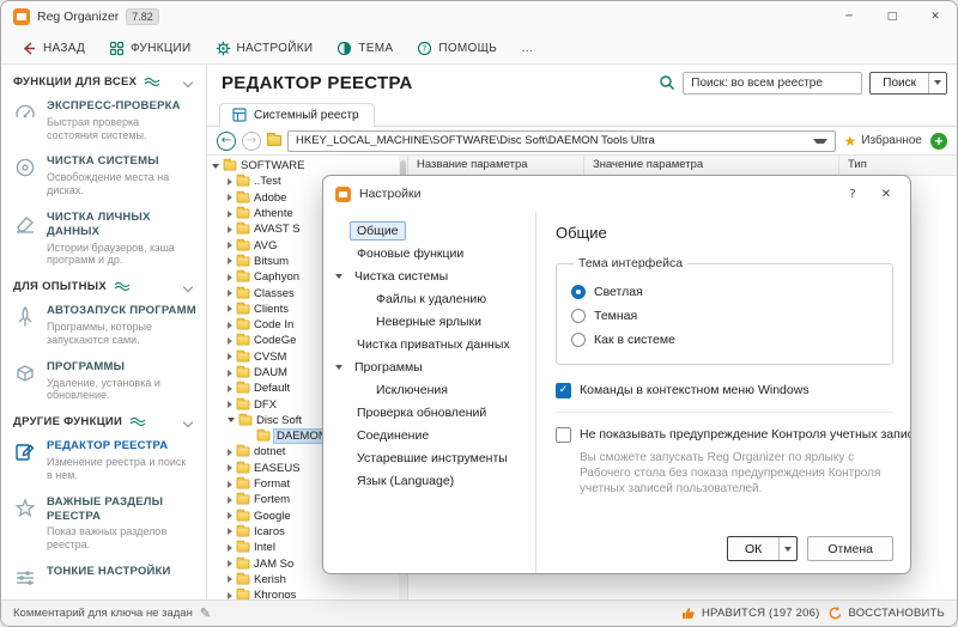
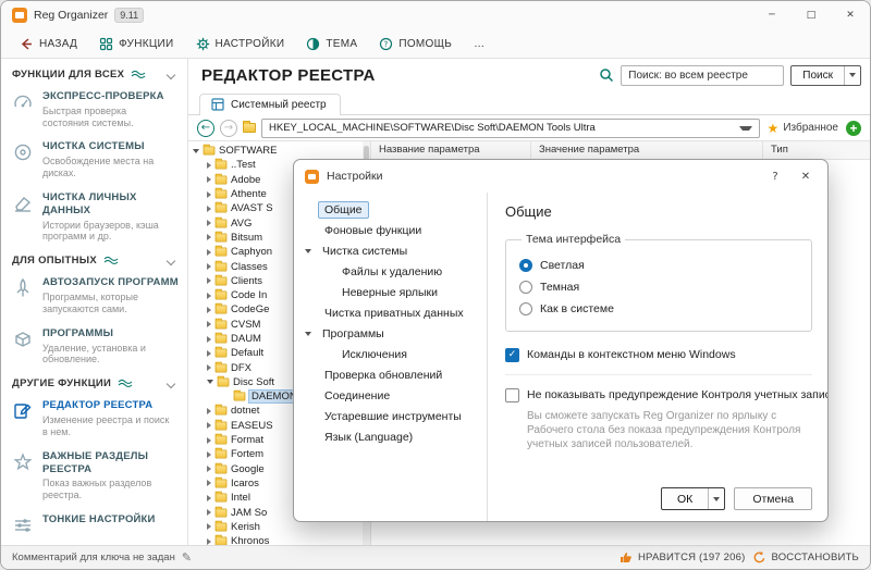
  Reg Organizer
- 7.82
+ 9.11
  ─
  □
  ✕
  НАЗАД
  ФУНКЦИИ
  НАСТРОЙКИ
  ТЕМА
  ?
  ПОМОЩЬ
  …
  ФУНКЦИИ ДЛЯ ВСЕХ
  ЭКСПРЕСС-ПРОВЕРКА
  Быстрая проверка состояния системы.
  ЧИСТКА СИСТЕМЫ
  Освобождение места на дисках.
  ЧИСТКА ЛИЧНЫХ ДАННЫХ
  Истории браузеров, кэша программ и др.
  ДЛЯ ОПЫТНЫХ
  АВТОЗАПУСК ПРОГРАММ
  Программы, которые запускаются сами.
  ПРОГРАММЫ
  Удаление, установка и обновление.
  ДРУГИЕ ФУНКЦИИ
  РЕДАКТОР РЕЕСТРА
  Изменение реестра и поиск в нем.
  ВАЖНЫЕ РАЗДЕЛЫ РЕЕСТРА
  Показ важных разделов реестра.
  ТОНКИЕ НАСТРОЙКИ
  РЕДАКТОР РЕЕСТРА
  Поиск: во всем реестре
  Поиск
  Системный реестр
  ←
  →
  HKEY_LOCAL_MACHINE\SOFTWARE\Disc Soft\DAEMON Tools Ultra
  ★
  Избранное
  +
  SOFTWARE
  ..Test
  Adobe
  Athente
  AVAST S
  AVG
  Bitsum
  Caphyon
  Classes
  Clients
  Code In
  CodeGe
  CVSM
  DAUM
  Default
  DFX
  Disc Soft
  dotnet
  EASEUS
  Format
  Fortem
  Google
  Icaros
  Intel
  JAM So
  Kerish
  Khronos
  Название параметра
  Значение параметра
  Тип
  Комментарий для ключа не задан
  ✎
  НРАВИТСЯ (197 206)
  ВОССТАНОВИТЬ
  Настройки
  ?
  ✕
  Общие
  Фоновые функции
  Чистка системы
  Файлы к удалению
  Неверные ярлыки
  Чистка приватных данных
  Программы
  Исключения
  Проверка обновлений
  Соединение
  Устаревшие инструменты
  Язык (Language)
  Общие
  Тема интерфейса
  Светлая
  Темная
  Как в системе
  Команды в контекстном меню Windows
  Не показывать предупреждение Контроля учетных запи
  Вы сможете запускать Reg Organizer по ярлыку с Рабочего стола без показа предупреждения Контроля учетных записей пользователей.
  ОК
  Отмена
